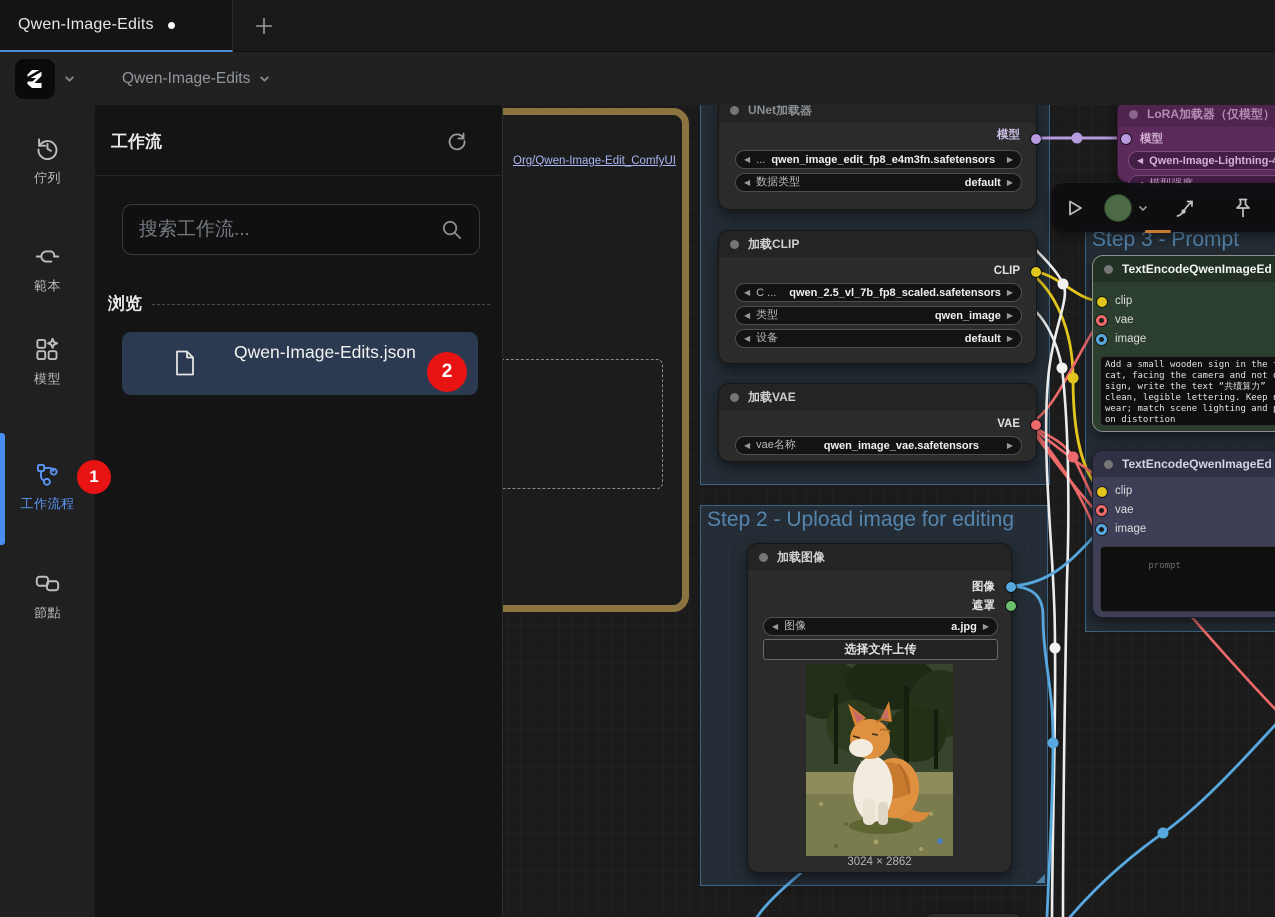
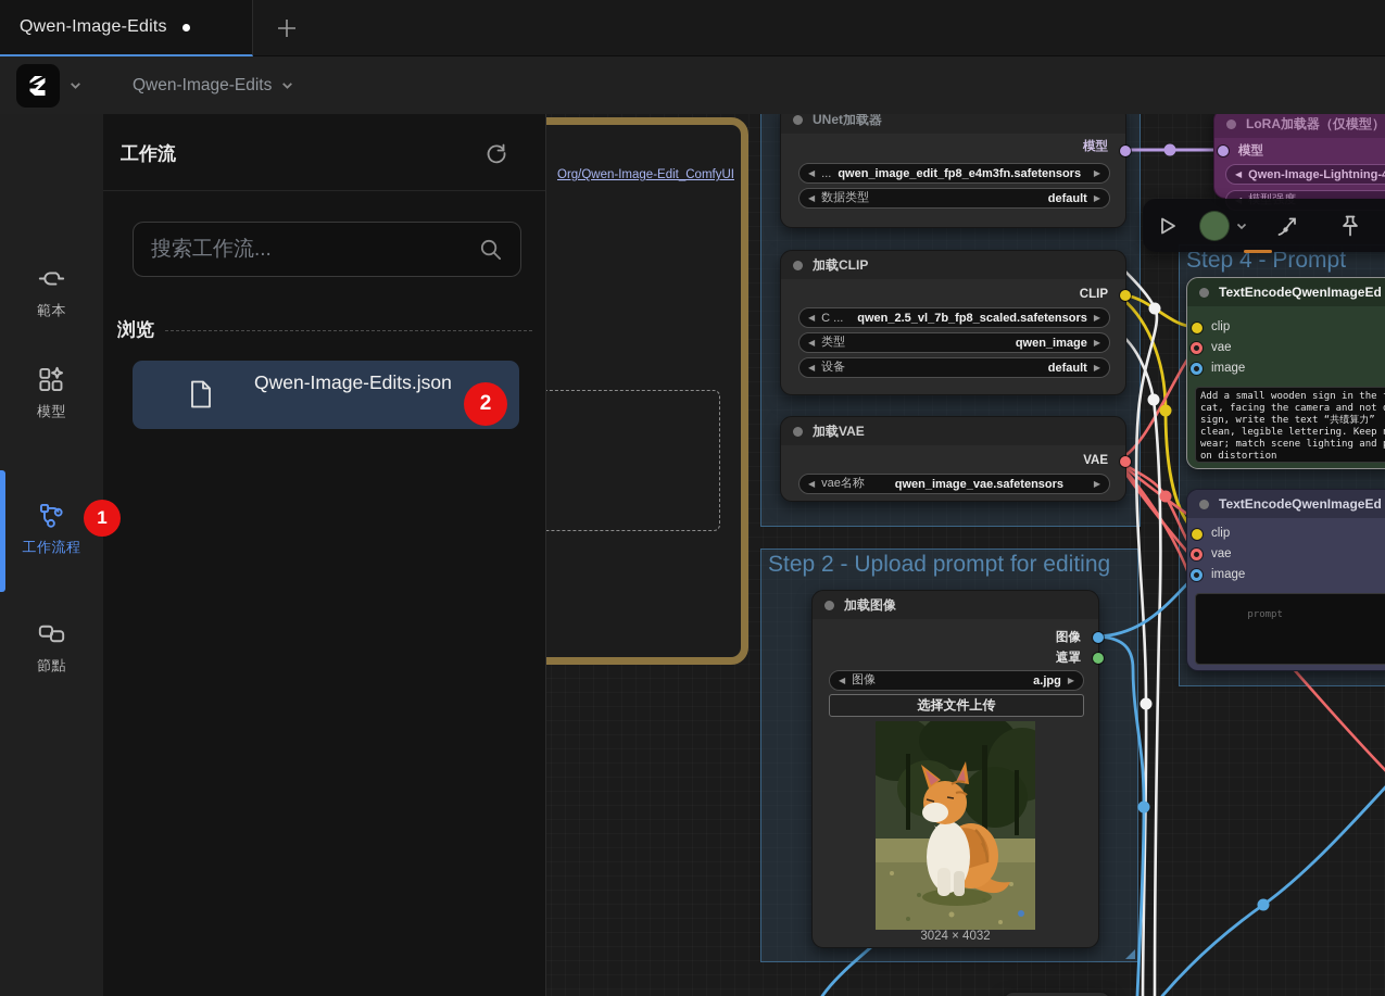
  Org/Qwen-Image-Edit_ComfyUI
- Step 2 - Upload image for editing
+ Step 2 - Upload prompt for editing
- Step 3 - Prompt
+ Step 4 - Prompt
  UNet加载器
  模型
  ◀
  ...
  qwen_image_edit_fp8_e4m3fn.safetensors
  ▶
  ◀
  数据类型
  default
  ▶
  加载CLIP
  CLIP
  ◀
  C ...
  qwen_2.5_vl_7b_fp8_scaled.safetensors
  ▶
  ◀
  类型
  qwen_image
  ▶
  ◀
  设备
  default
  ▶
  加载VAE
  VAE
  ◀
  vae名称
  qwen_image_vae.safetensors
  ▶
  加载图像
  图像
  遮罩
  ◀
  图像
  a.jpg
  ▶
  选择文件上传
- 3024 × 2862
+ 3024 × 4032
  LoRA加载器（仅模型）
  模型
  ◀
  Qwen-Image-Lightning-
  TextEncodeQwenImageEd
  clip
  vae
  image
  Add a small wooden sign in the cat, facing the camera and not sign, write the text “共绩算力” clean, legible lettering. Keep wear; match scene lighting and on distortion
  TextEncodeQwenImageEd
  clip
  vae
  image
  prompt
  工作流
  搜索工作流...
  浏览
  Qwen-Image-Edits.json
  2
- 佇列
  範本
  模型
  工作流程
  1
  節點
  Qwen-Image-Edits
  Qwen-Image-Edits
